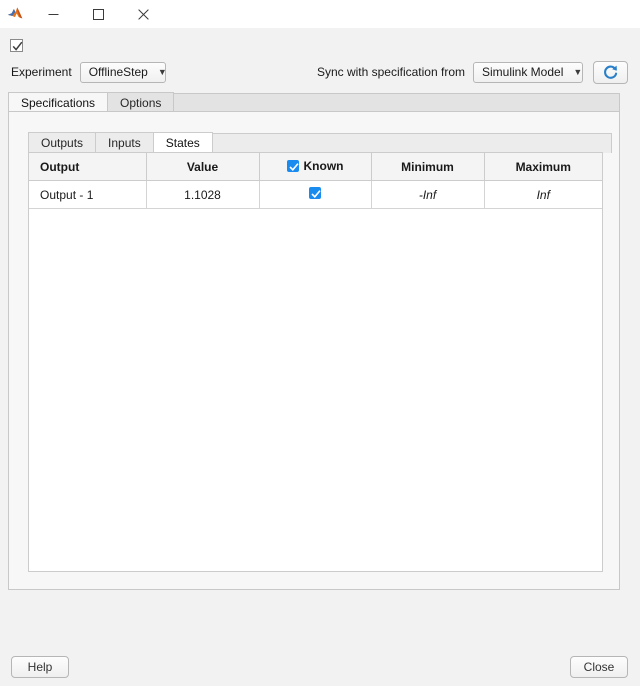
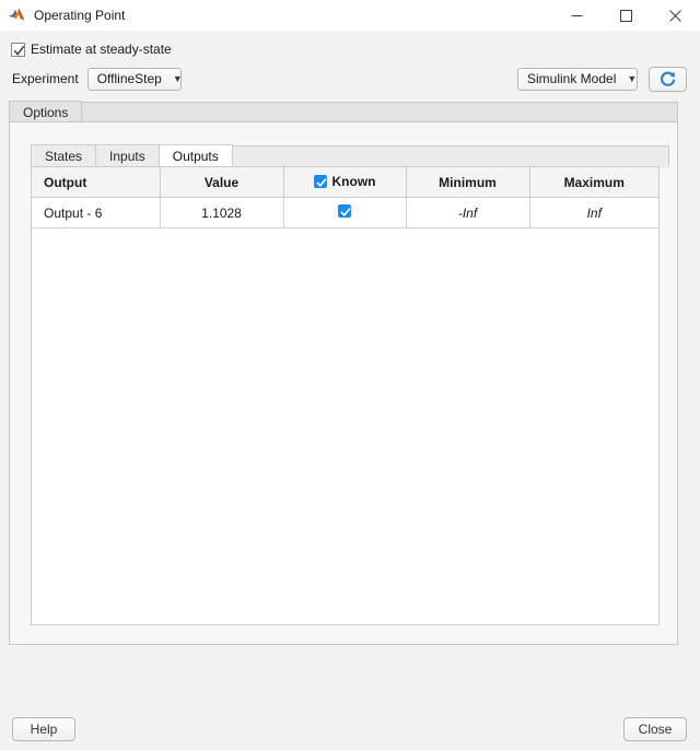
+ Operating Point
+ Estimate at steady-state
  Experiment
  OfflineStep
  ▼
- Sync with specification from
  Simulink Model
  ▼
- Specifications
  Options
- Outputs
+ States
  Inputs
- States
+ Outputs
  Output	Value	Known	Minimum	Maximum
- Output - 1	1.1028		-Inf	Inf
+ Output - 6	1.1028		-Inf	Inf
  Help
  Close
